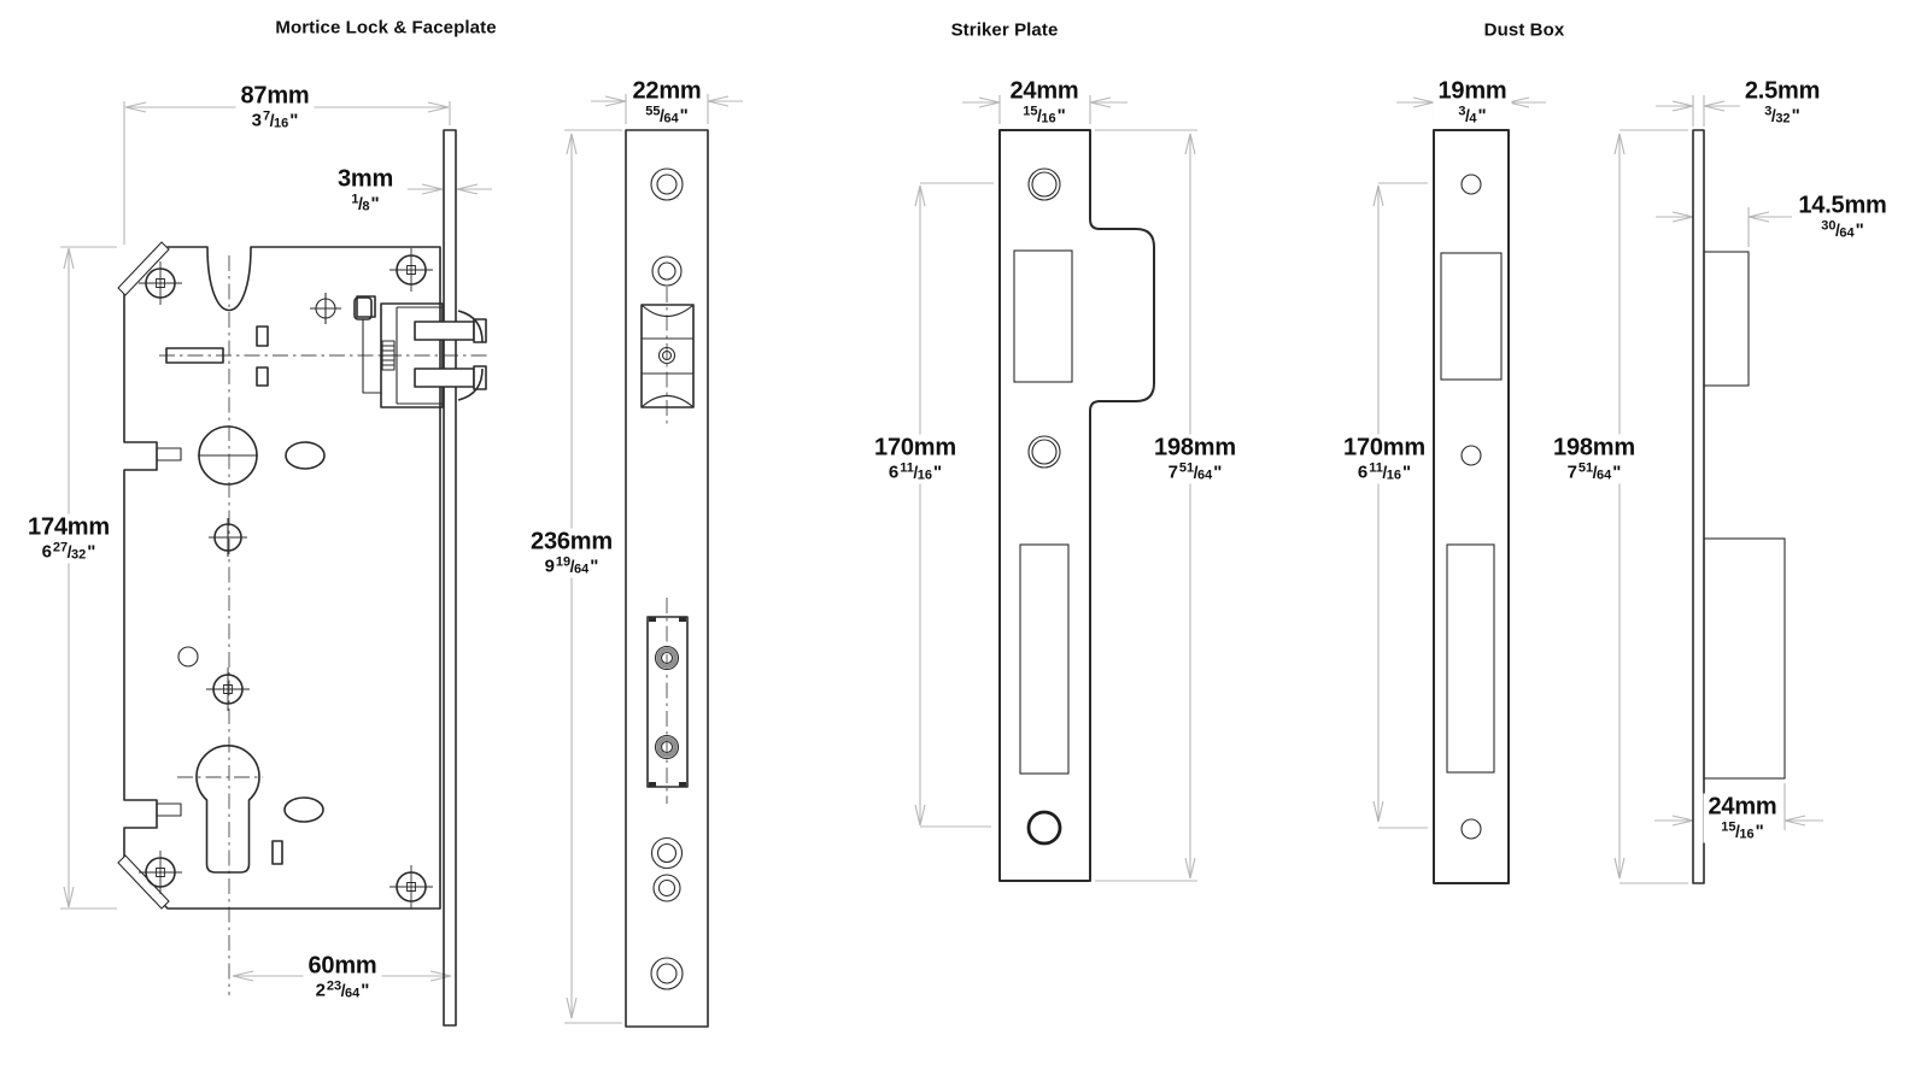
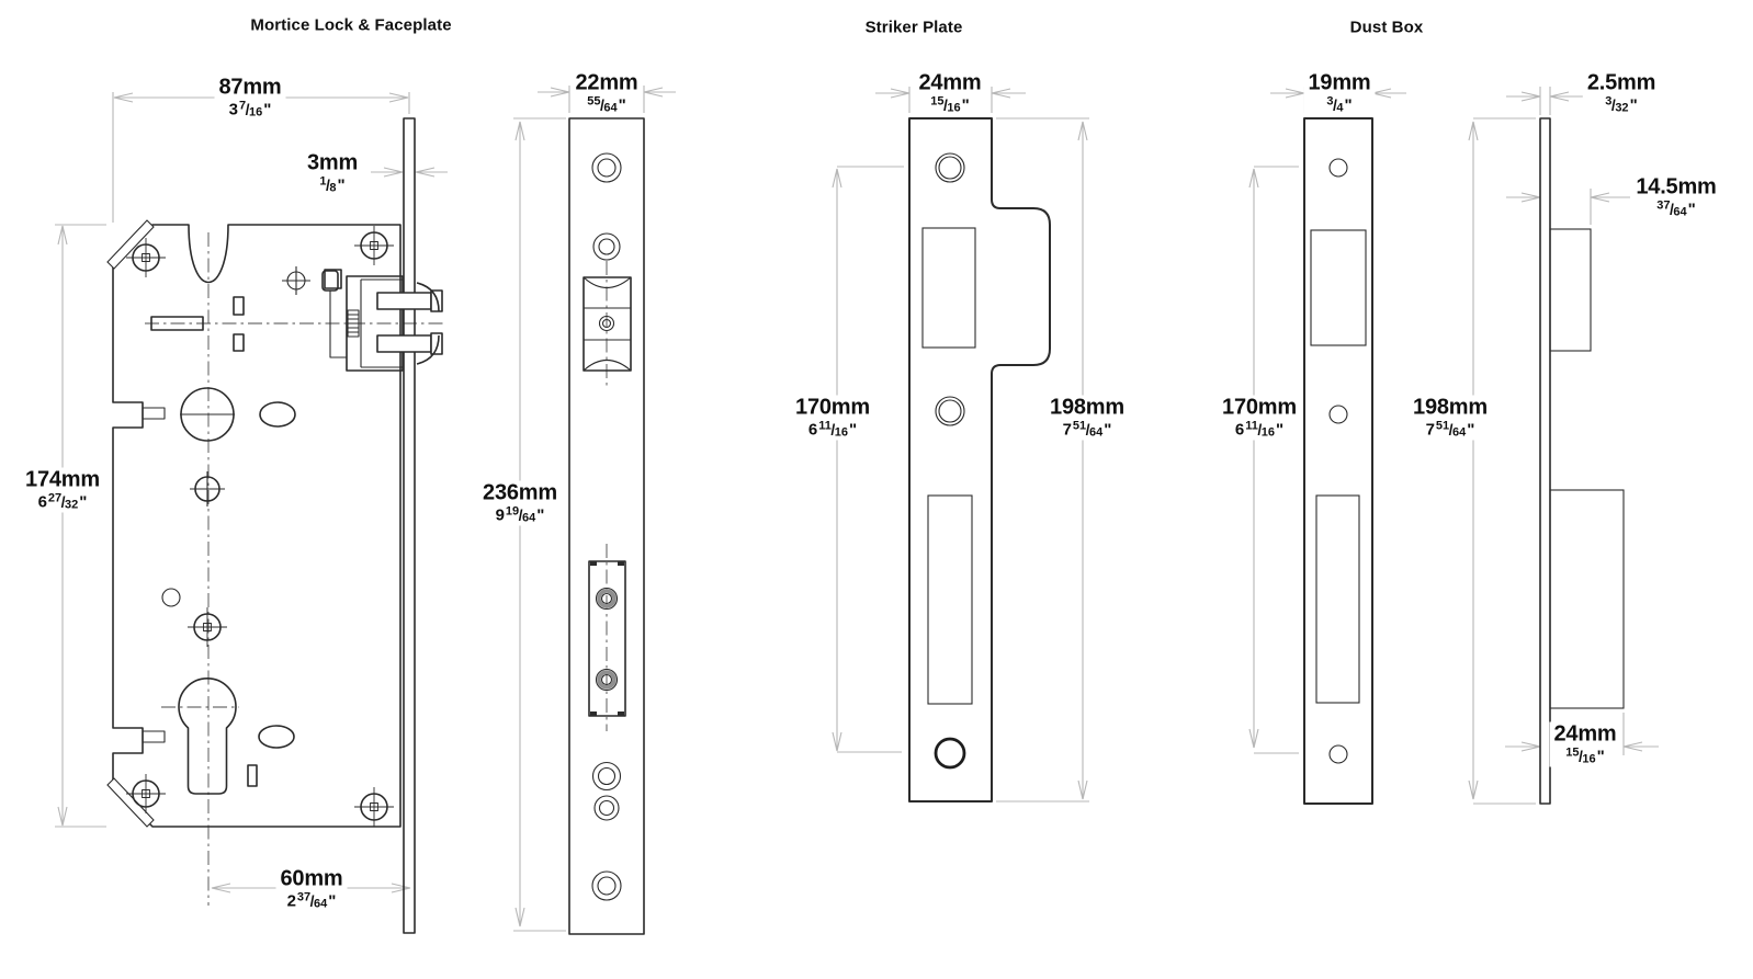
  Mortice Lock & Faceplate
  Striker Plate
  Dust Box
  87mm
  37/16"
  3mm
  1/8"
  174mm
  627/32"
  60mm
- 223/64"
+ 237/64"
  22mm
  55/64"
  236mm
  919/64"
  24mm
  15/16"
  170mm
  611/16"
  198mm
  751/64"
  19mm
  3/4"
  170mm
  611/16"
  198mm
  751/64"
  2.5mm
  3/32"
  14.5mm
- 30/64"
+ 37/64"
  24mm
  15/16"
